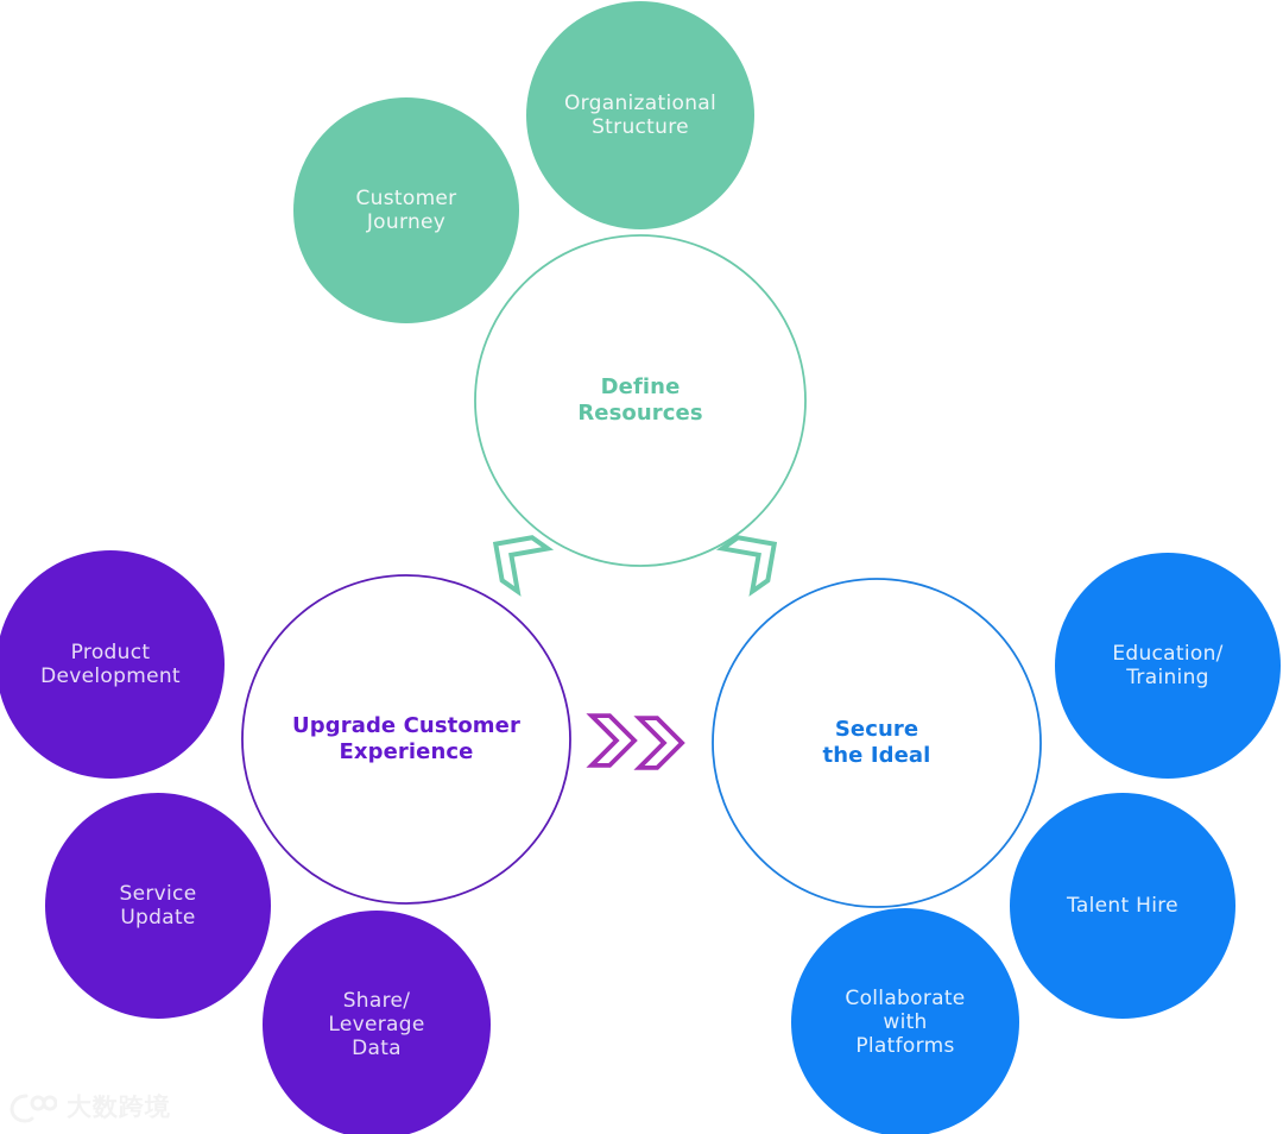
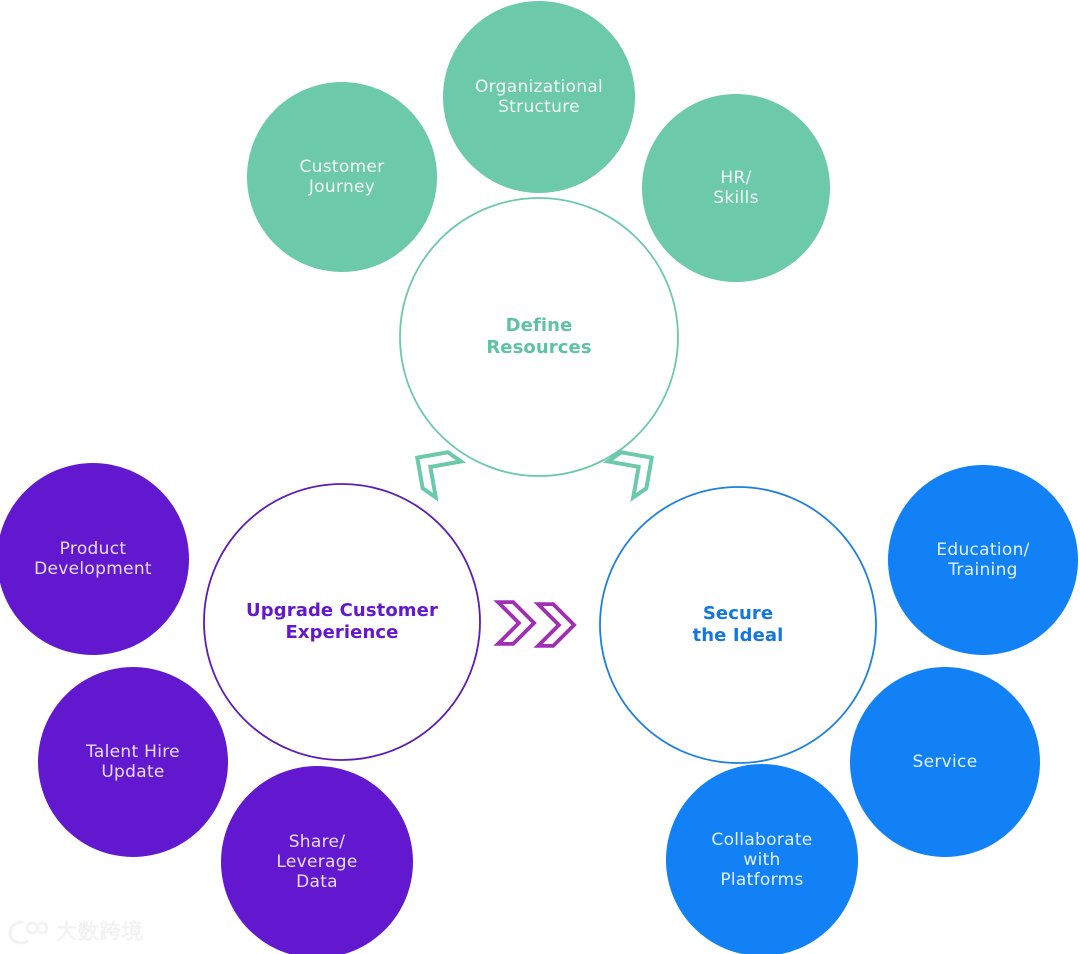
  Customer Journey
  Organizational Structure
+ HR/ Skills
  Product Development
- Service Update
+ Talent Hire Update
  Share/ Leverage Data
  Education/ Training
- Talent Hire
+ Service
  Collaborate with Platforms
  Define Resources
  Upgrade Customer Experience
  Secure the Ideal
